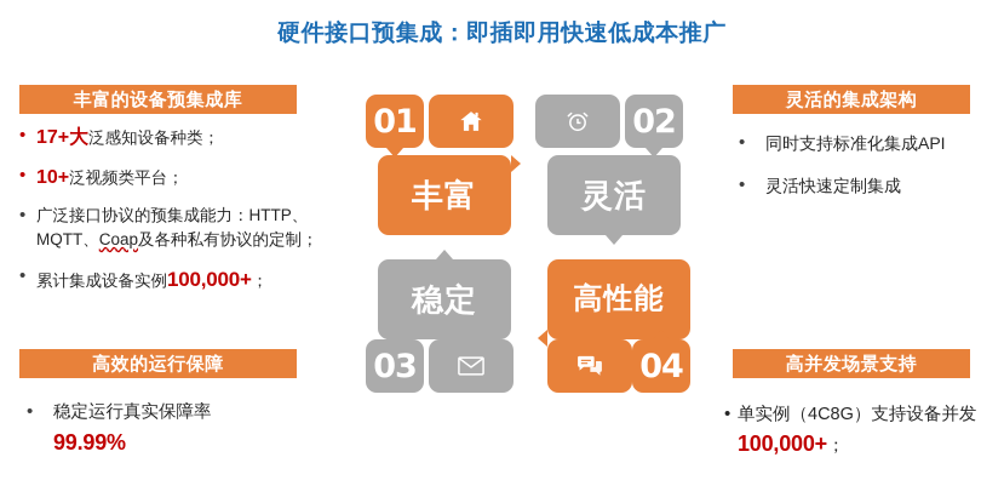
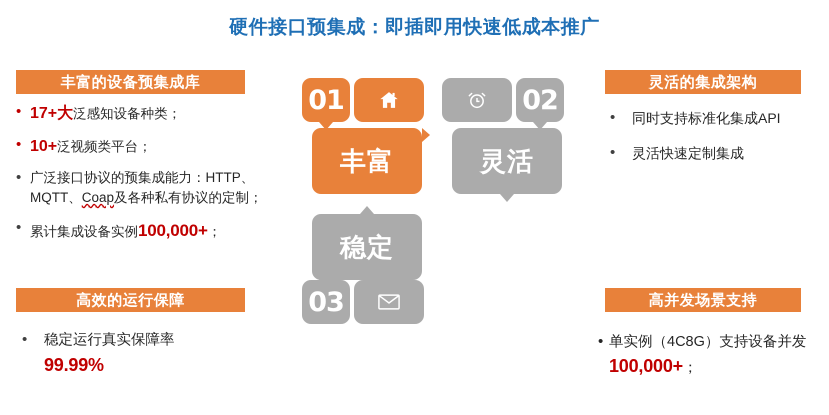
  硬件接口预集成：即插即用快速低成本推广
  丰富的设备预集成库
  •
  17+大泛感知设备种类；
  •
  10+泛视频类平台；
  •
  广泛接口协议的预集成能力：HTTP、
  MQTT、Coap及各种私有协议的定制；
  •
  累计集成设备实例100,000+；
  高效的运行保障
  •
  稳定运行真实保障率
  99.99%
  灵活的集成架构
  •
  同时支持标准化集成API
  •
  灵活快速定制集成
  高并发场景支持
  •
  单实例（4C8G）支持设备并发100,000+；
  01
  丰富
  02
  灵活
  稳定
  03
- 高性能
- 04
